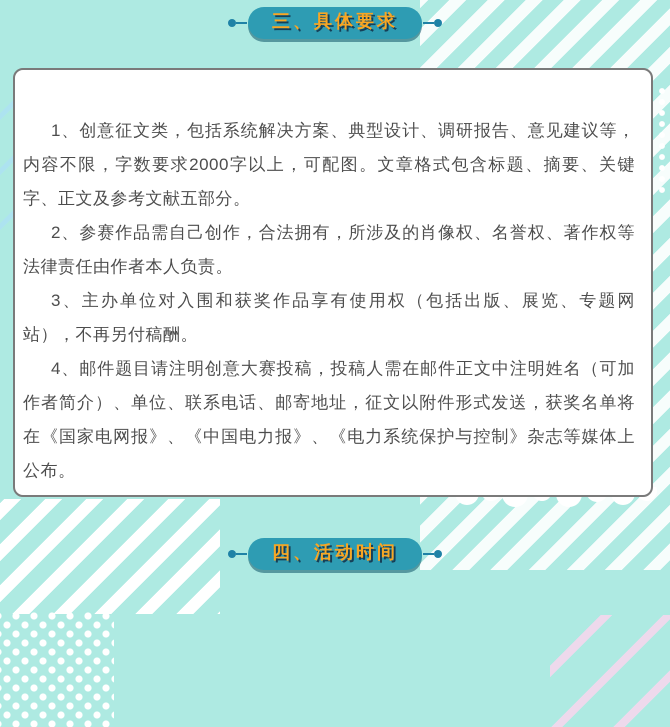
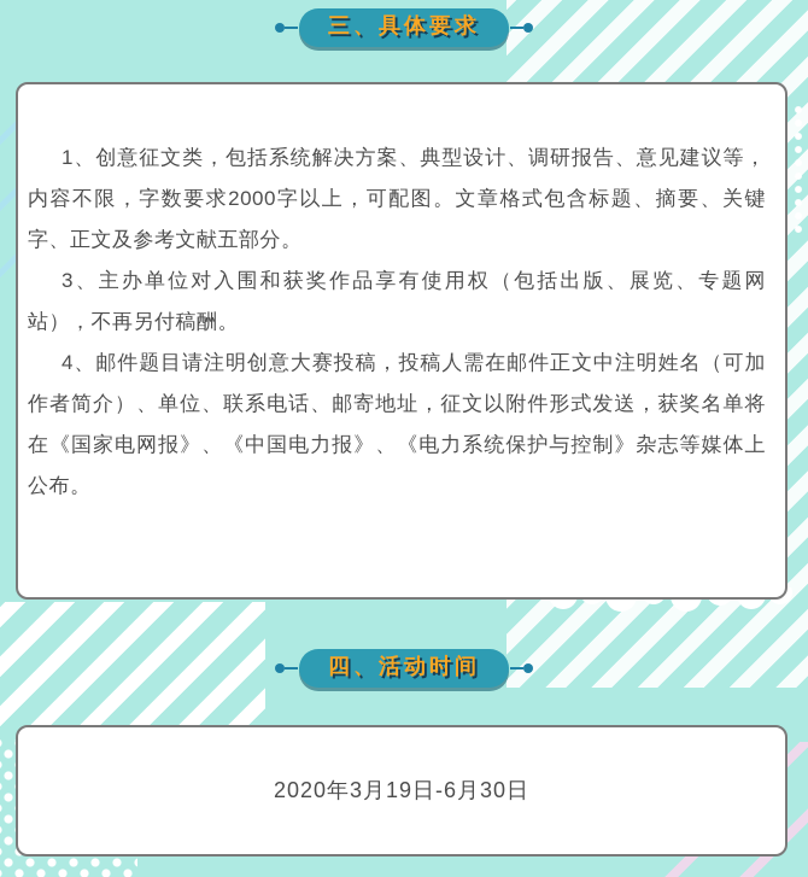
  三、具体要求
  1、创意征文类，包括系统解决方案、典型设计、调研报告、意见建议等，内容不限，字数要求2000字以上，可配图。文章格式包含标题、摘要、关键字、正文及参考文献五部分。
- 2、参赛作品需自己创作，合法拥有，所涉及的肖像权、名誉权、著作权等法律责任由作者本人负责。
  3、主办单位对入围和获奖作品享有使用权（包括出版、展览、专题网站），不再另付稿酬。
  4、邮件题目请注明创意大赛投稿，投稿人需在邮件正文中注明姓名（可加作者简介）、单位、联系电话、邮寄地址，征文以附件形式发送，获奖名单将在《国家电网报》、《中国电力报》、《电力系统保护与控制》杂志等媒体上公布。
  四、活动时间
+ 2020年3月19日-6月30日
